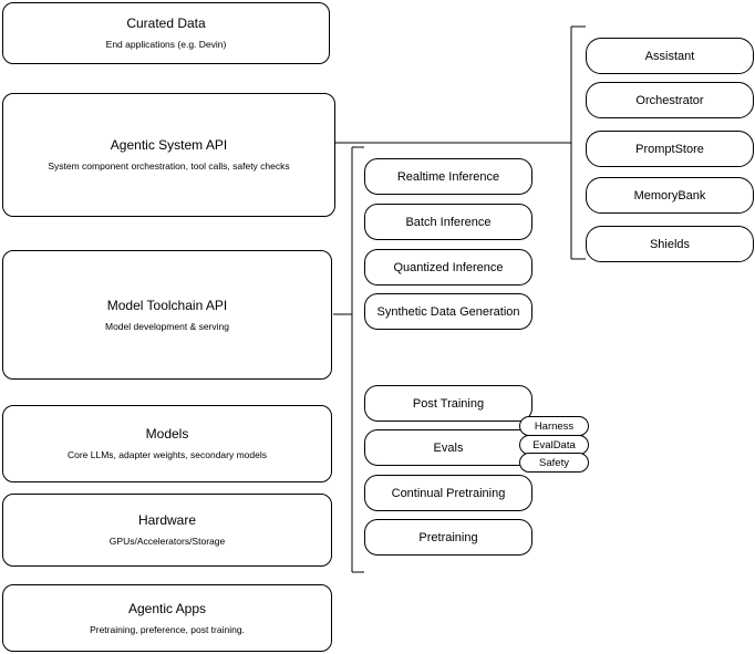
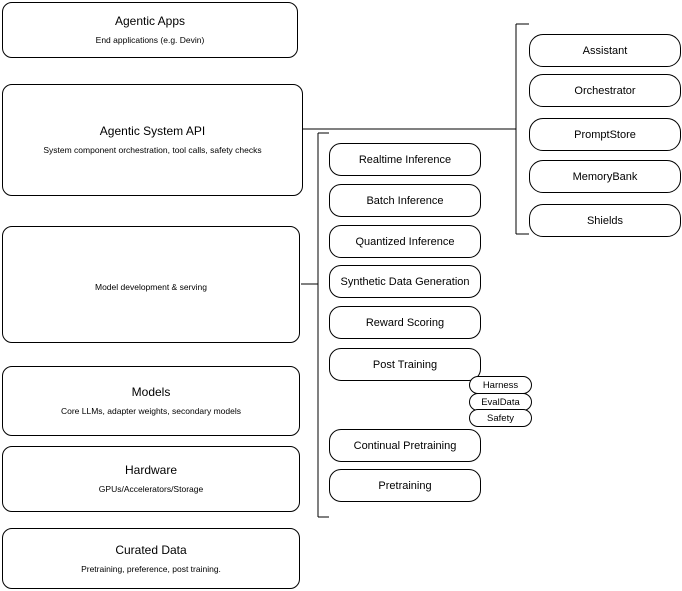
- Curated Data
+ Agentic Apps
  End applications (e.g. Devin)
  Agentic System API
  System component orchestration, tool calls, safety checks
- Model Toolchain API
  Model development & serving
  Models
  Core LLMs, adapter weights, secondary models
  Hardware
  GPUs/Accelerators/Storage
- Agentic Apps
+ Curated Data
  Pretraining, preference, post training.
  Assistant
  Orchestrator
  PromptStore
  MemoryBank
  Shields
  Realtime Inference
  Batch Inference
  Quantized Inference
  Synthetic Data Generation
+ Reward Scoring
  Post Training
- Evals
  Continual Pretraining
  Pretraining
  Harness
  EvalData
  Safety
